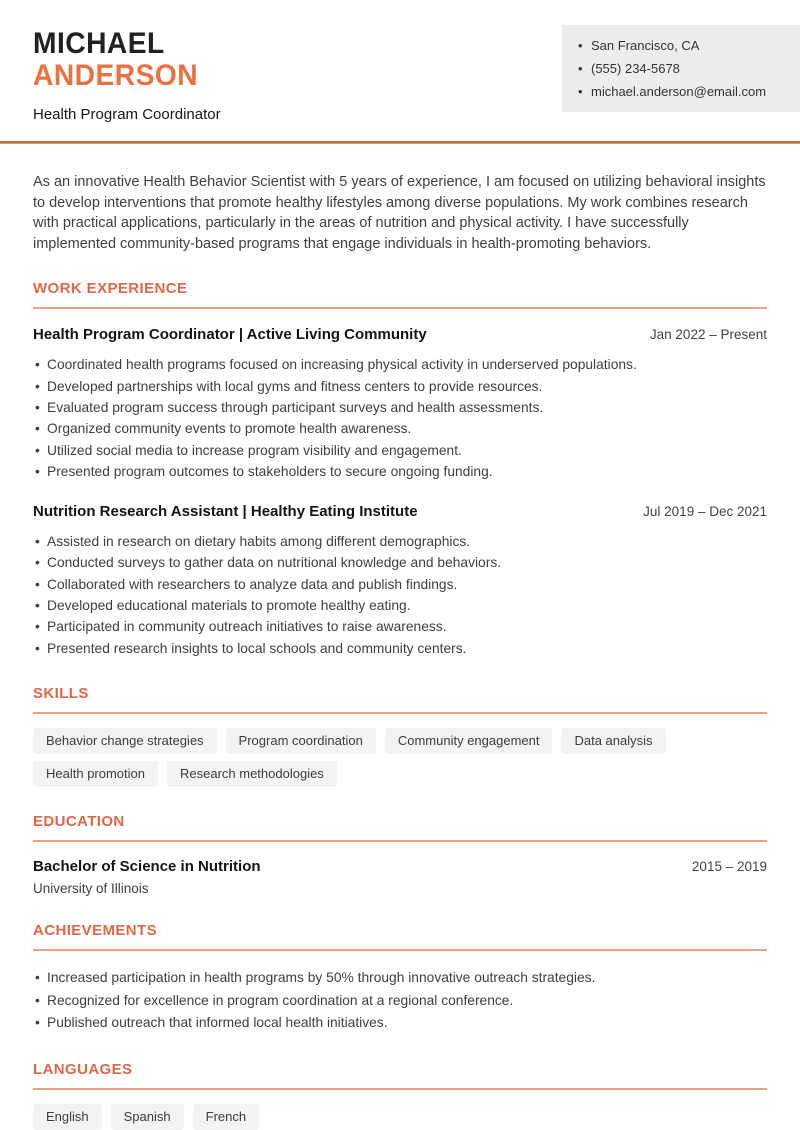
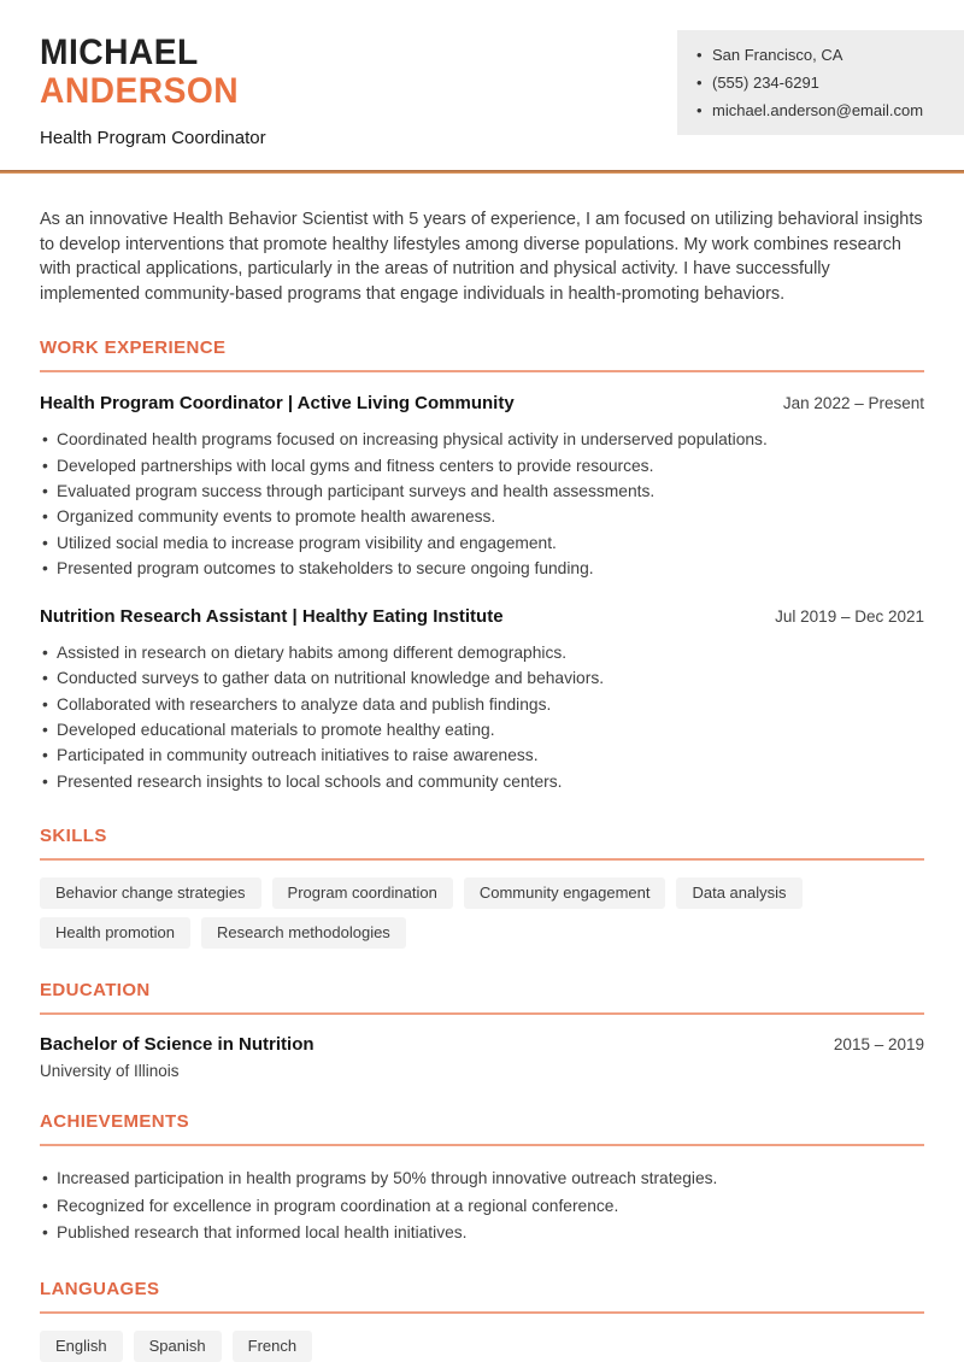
  MICHAEL
  ANDERSON
  Health Program Coordinator
  San Francisco, CA
- (555) 234-5678
+ (555) 234-6291
  michael.anderson@email.com
  As an innovative Health Behavior Scientist with 5 years of experience, I am focused on utilizing behavioral insights to develop interventions that promote healthy lifestyles among diverse populations. My work combines research with practical applications, particularly in the areas of nutrition and physical activity. I have successfully implemented community-based programs that engage individuals in health-promoting behaviors.
  WORK EXPERIENCE
  Health Program Coordinator | Active Living Community
  Jan 2022 – Present
  Coordinated health programs focused on increasing physical activity in underserved populations.
  Developed partnerships with local gyms and fitness centers to provide resources.
  Evaluated program success through participant surveys and health assessments.
  Organized community events to promote health awareness.
  Utilized social media to increase program visibility and engagement.
  Presented program outcomes to stakeholders to secure ongoing funding.
  Nutrition Research Assistant | Healthy Eating Institute
  Jul 2019 – Dec 2021
  Assisted in research on dietary habits among different demographics.
  Conducted surveys to gather data on nutritional knowledge and behaviors.
  Collaborated with researchers to analyze data and publish findings.
  Developed educational materials to promote healthy eating.
  Participated in community outreach initiatives to raise awareness.
  Presented research insights to local schools and community centers.
  SKILLS
  Behavior change strategies
  Program coordination
  Community engagement
  Data analysis
  Health promotion
  Research methodologies
  EDUCATION
  Bachelor of Science in Nutrition
  2015 – 2019
  University of Illinois
  ACHIEVEMENTS
  Increased participation in health programs by 50% through innovative outreach strategies.
  Recognized for excellence in program coordination at a regional conference.
- Published outreach that informed local health initiatives.
+ Published research that informed local health initiatives.
  LANGUAGES
  English
  Spanish
  French
